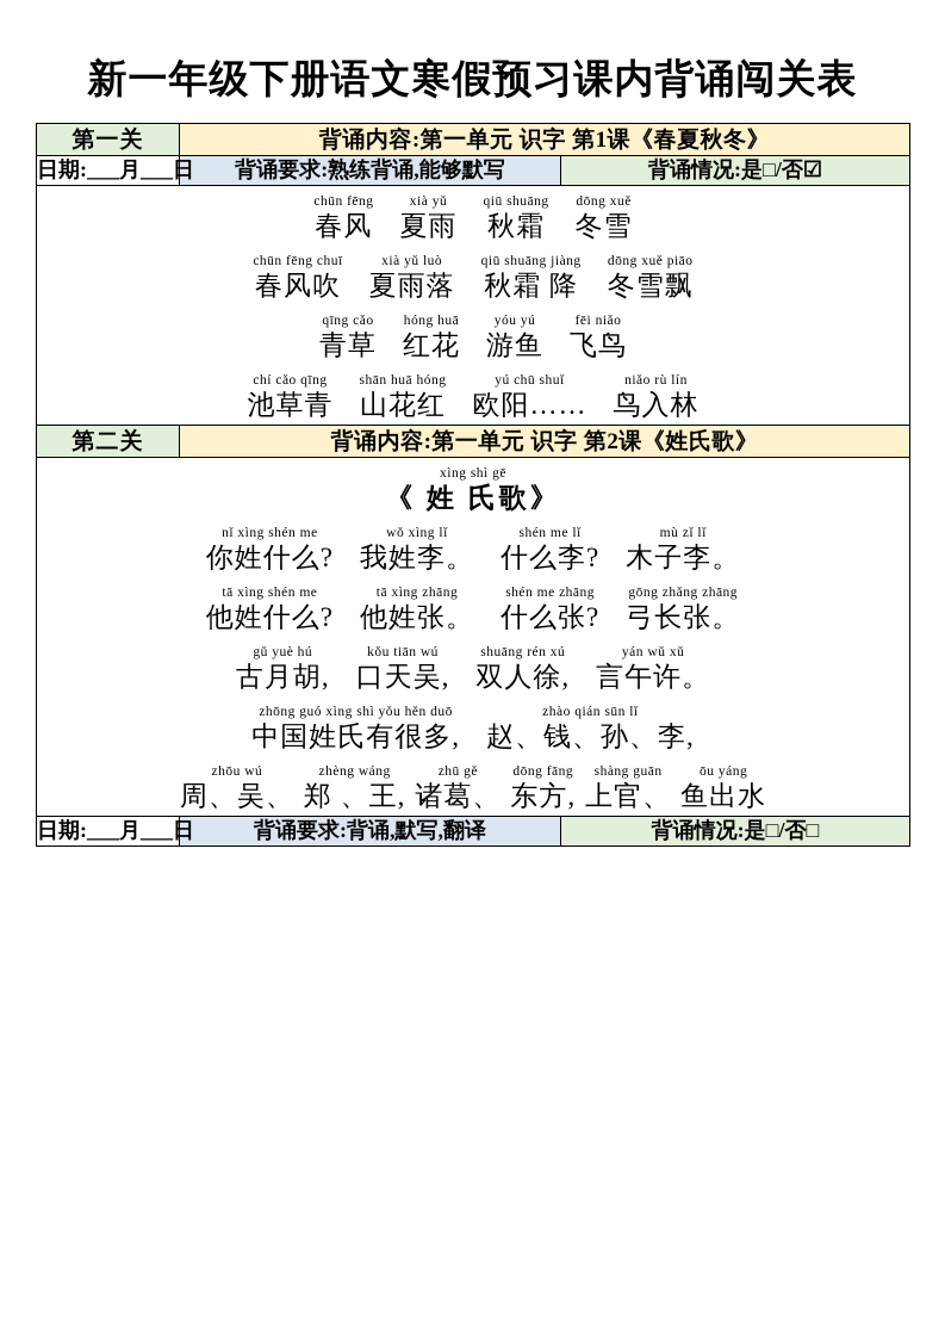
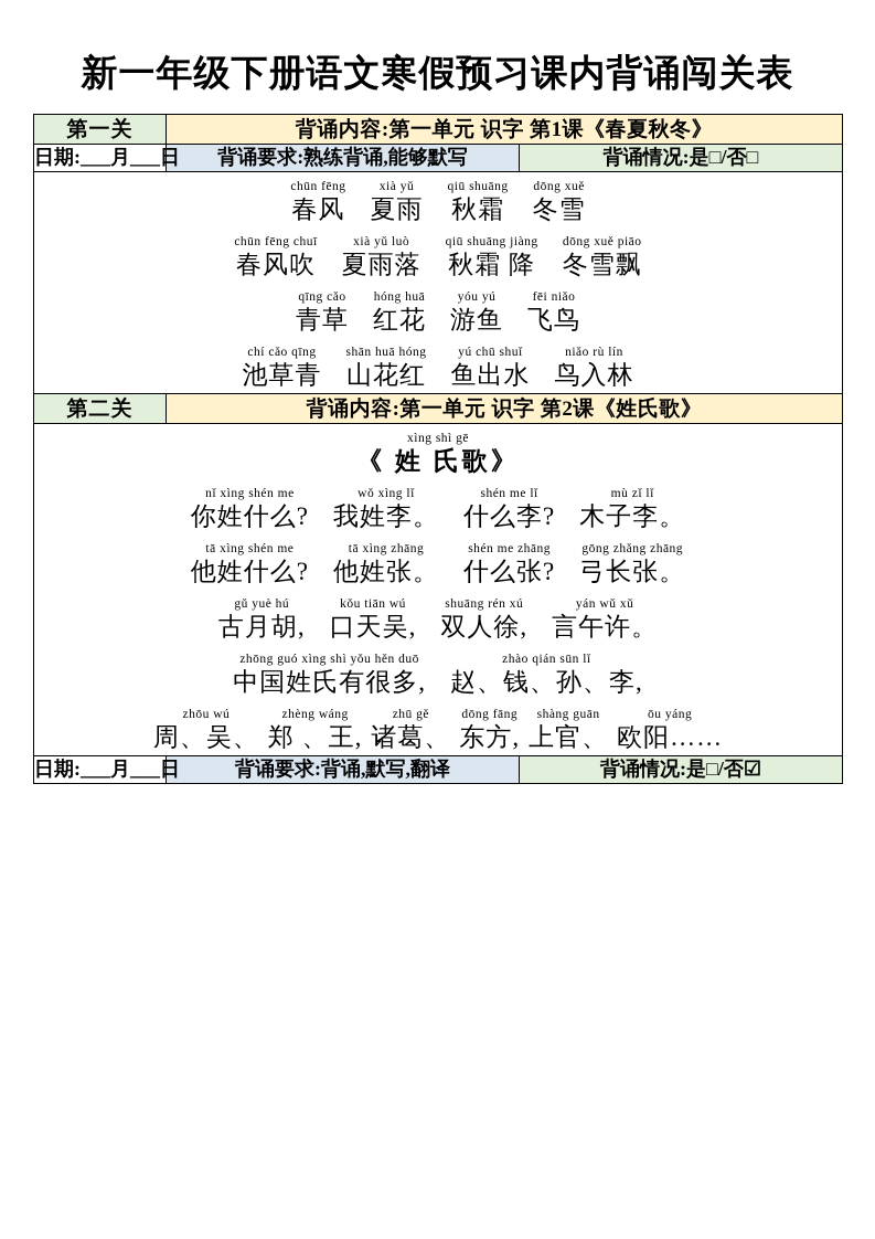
  新一年级下册语文寒假预习课内背诵闯关表
  第一关	背诵内容:第一单元 识字 第1课《春夏秋冬》
- 日期:___月___日	背诵要求:熟练背诵,能够默写	背诵情况:是□/否☑
+ 日期:___月___日	背诵要求:熟练背诵,能够默写	背诵情况:是□/否□
- chūn fēng 春风 xià yǔ 夏雨 qiū shuāng 秋霜 dōng xuě 冬雪 chūn fēng chuī 春风吹 xià yǔ luò 夏雨落 qiū shuāng jiàng 秋霜 降 dōng xuě piāo 冬雪飘 qīng cǎo 青草 hóng huā 红花 yóu yú 游鱼 fēi niǎo 飞鸟 chí cǎo qīng 池草青 shān huā hóng 山花红 yú chū shuǐ 欧阳…… niǎo rù lín 鸟入林
+ chūn fēng 春风 xià yǔ 夏雨 qiū shuāng 秋霜 dōng xuě 冬雪 chūn fēng chuī 春风吹 xià yǔ luò 夏雨落 qiū shuāng jiàng 秋霜 降 dōng xuě piāo 冬雪飘 qīng cǎo 青草 hóng huā 红花 yóu yú 游鱼 fēi niǎo 飞鸟 chí cǎo qīng 池草青 shān huā hóng 山花红 yú chū shuǐ 鱼出水 niǎo rù lín 鸟入林
  第二关	背诵内容:第一单元 识字 第2课《姓氏歌》
- xìng shì gē 《 姓 氏歌》 nǐ xìng shén me 你姓什么? wǒ xìng lǐ 我姓李。 shén me lǐ 什么李? mù zǐ lǐ 木子李。 tā xìng shén me 他姓什么? tā xìng zhāng 他姓张。 shén me zhāng 什么张? gōng zhǎng zhāng 弓长张。 gǔ yuè hú 古月胡, kǒu tiān wú 口天吴, shuāng rén xú 双人徐, yán wǔ xǔ 言午许。 zhōng guó xìng shì yǒu hěn duō 中国姓氏有很多, zhào qián sūn lǐ 赵、钱、孙、李, zhōu wú 周、吴、 zhèng wáng 郑 、王, zhū gě 诸葛、 dōng fāng 东方, shàng guān 上官、 ōu yáng 鱼出水
+ xìng shì gē 《 姓 氏歌》 nǐ xìng shén me 你姓什么? wǒ xìng lǐ 我姓李。 shén me lǐ 什么李? mù zǐ lǐ 木子李。 tā xìng shén me 他姓什么? tā xìng zhāng 他姓张。 shén me zhāng 什么张? gōng zhǎng zhāng 弓长张。 gǔ yuè hú 古月胡, kǒu tiān wú 口天吴, shuāng rén xú 双人徐, yán wǔ xǔ 言午许。 zhōng guó xìng shì yǒu hěn duō 中国姓氏有很多, zhào qián sūn lǐ 赵、钱、孙、李, zhōu wú 周、吴、 zhèng wáng 郑 、王, zhū gě 诸葛、 dōng fāng 东方, shàng guān 上官、 ōu yáng 欧阳……
- 日期:___月___日	背诵要求:背诵,默写,翻译	背诵情况:是□/否□
+ 日期:___月___日	背诵要求:背诵,默写,翻译	背诵情况:是□/否☑
